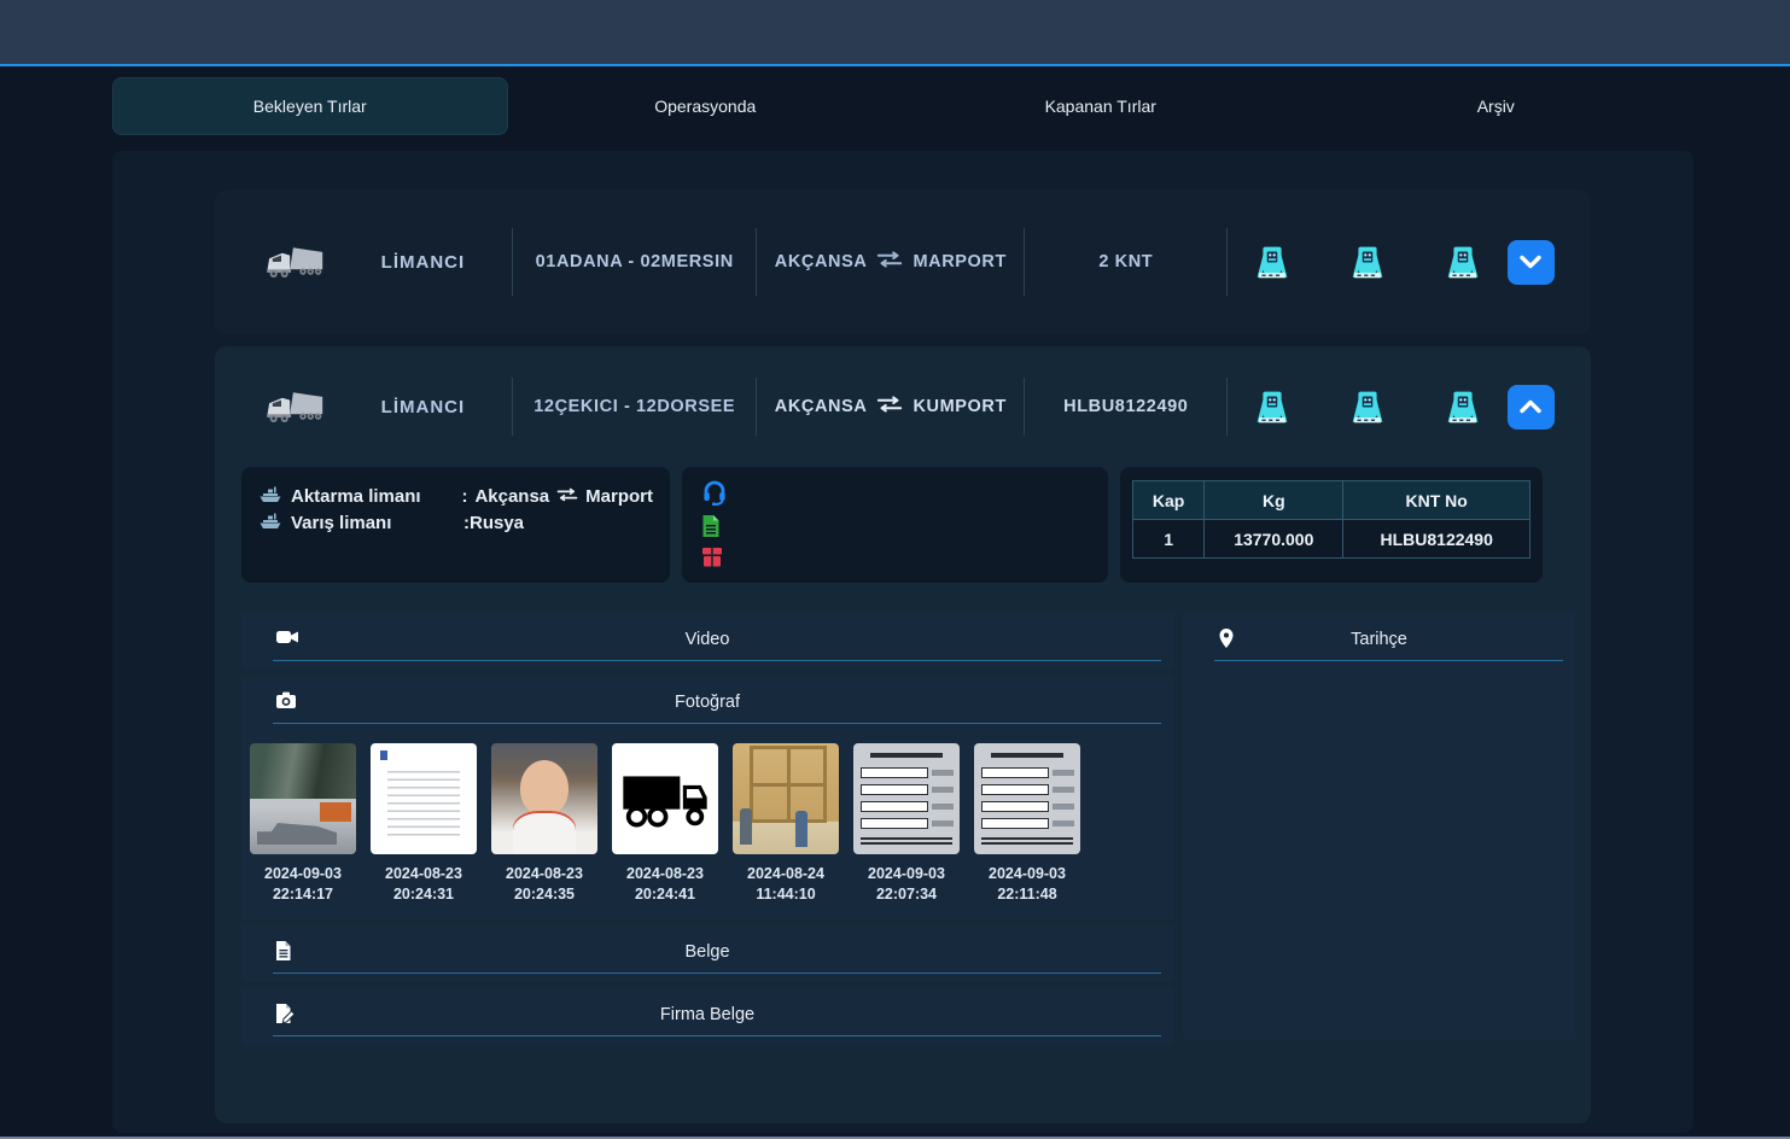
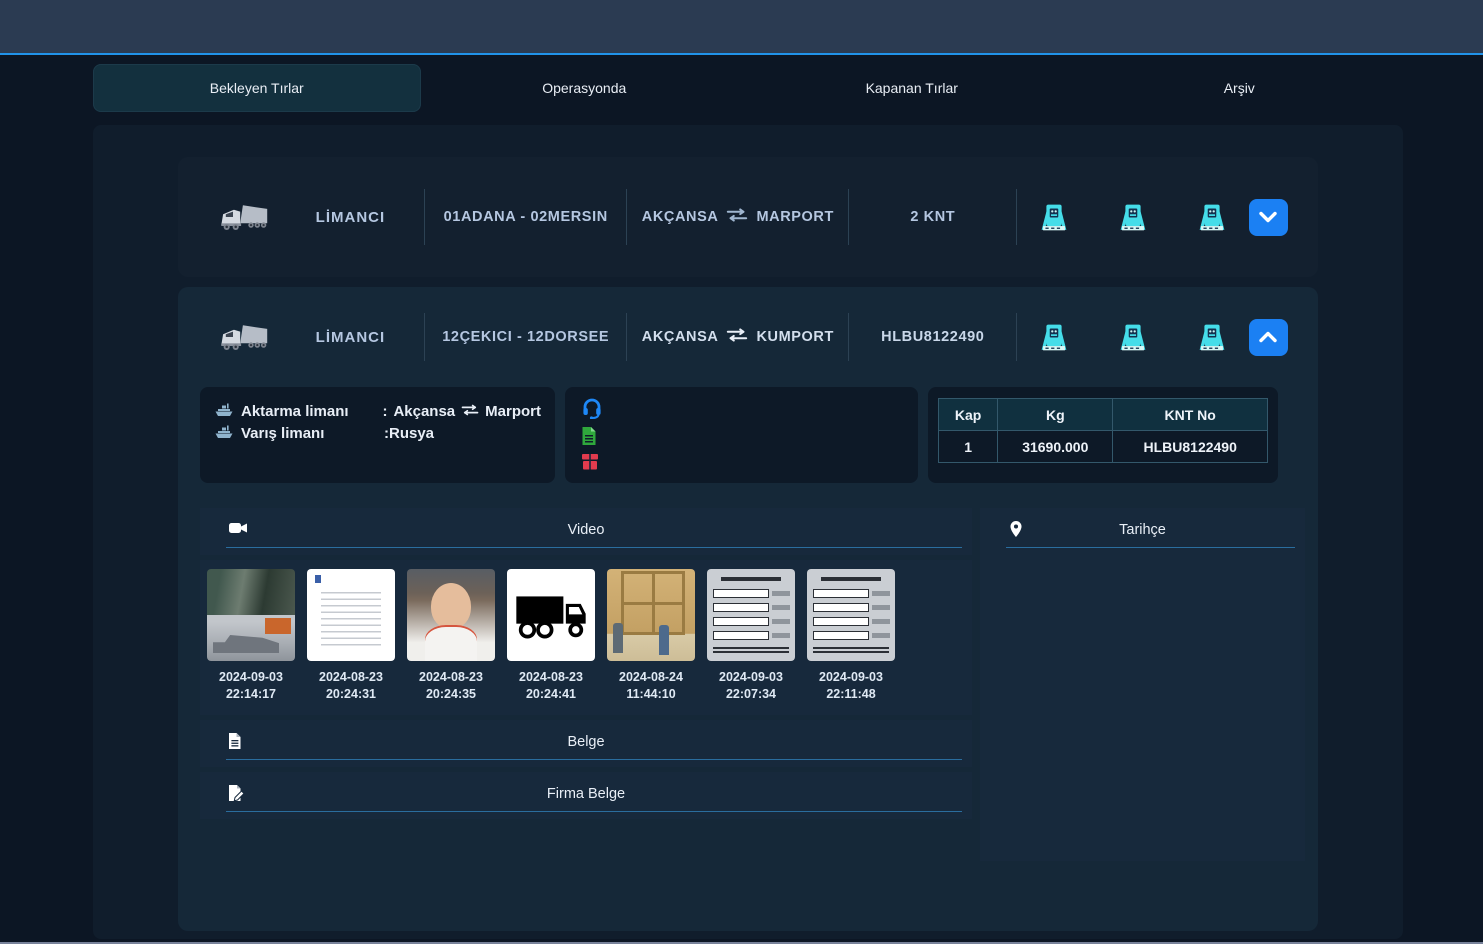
  Bekleyen Tırlar
  Operasyonda
  Kapanan Tırlar
  Arşiv
  LİMANCI
  01ADANA - 02MERSIN
  AKÇANSA
  MARPORT
  2 KNT
  LİMANCI
  12ÇEKICI - 12DORSEE
  AKÇANSA
  KUMPORT
  HLBU8122490
  Aktarma limanı
  :
  Akçansa
  Marport
  Varış limanı
  :Rusya
  Kap	Kg	KNT No
- 1	13770.000	HLBU8122490
+ 1	31690.000	HLBU8122490
  Video
- Fotoğraf
  2024-09-03
  22:14:17
  2024-08-23
  20:24:31
  2024-08-23
  20:24:35
  2024-08-23
  20:24:41
  2024-08-24
  11:44:10
  2024-09-03
  22:07:34
  2024-09-03
  22:11:48
  Belge
  Firma Belge
  Tarihçe
